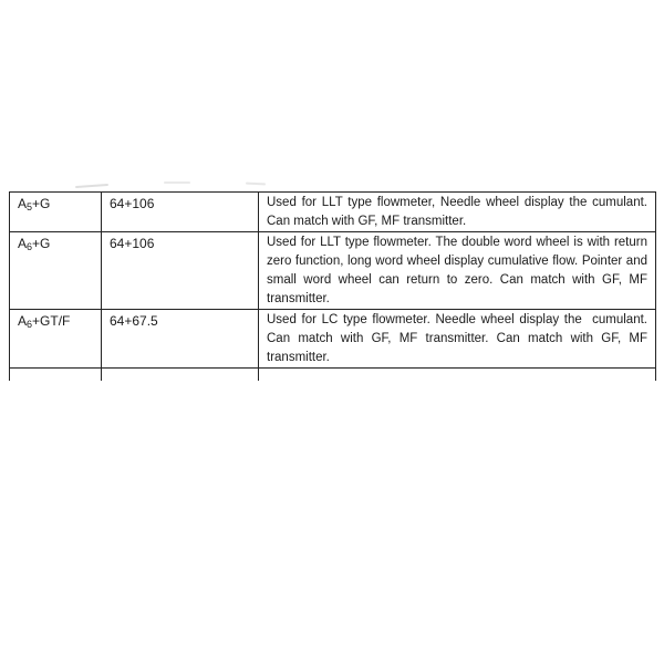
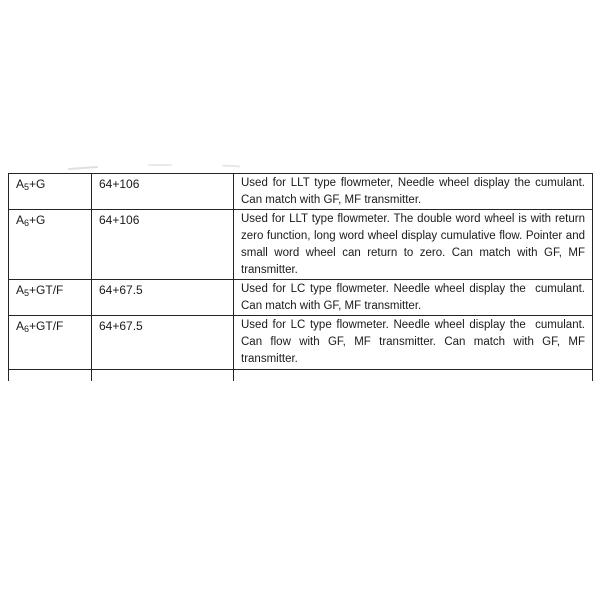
  A5+G	64+106	Used for LLT type flowmeter, Needle wheel display the cumulant. Can match with GF, MF transmitter.
  A6+G	64+106	Used for LLT type flowmeter. The double word wheel is with return zero function, long word wheel display cumulative flow. Pointer and small word wheel can return to zero. Can match with GF, MF transmitter.
+ A5+GT/F	64+67.5	Used for LC type flowmeter. Needle wheel display the cumulant. Can match with GF, MF transmitter.
- A6+GT/F	64+67.5	Used for LC type flowmeter. Needle wheel display the cumulant. Can match with GF, MF transmitter. Can match with GF, MF transmitter.
+ A6+GT/F	64+67.5	Used for LC type flowmeter. Needle wheel display the cumulant. Can flow with GF, MF transmitter. Can match with GF, MF transmitter.
